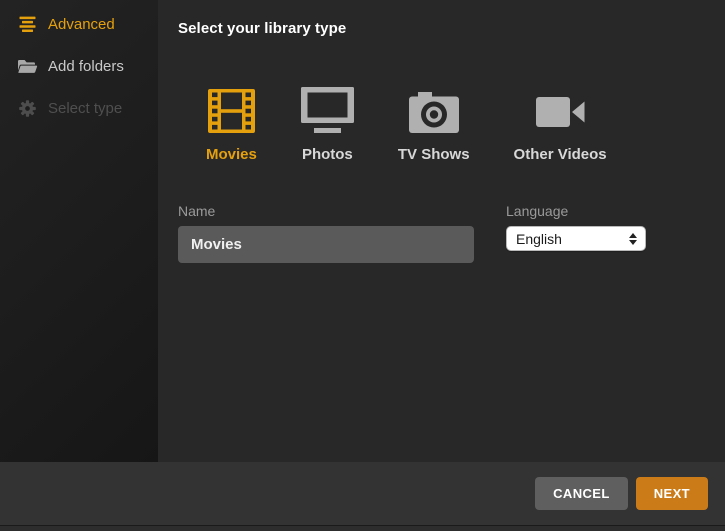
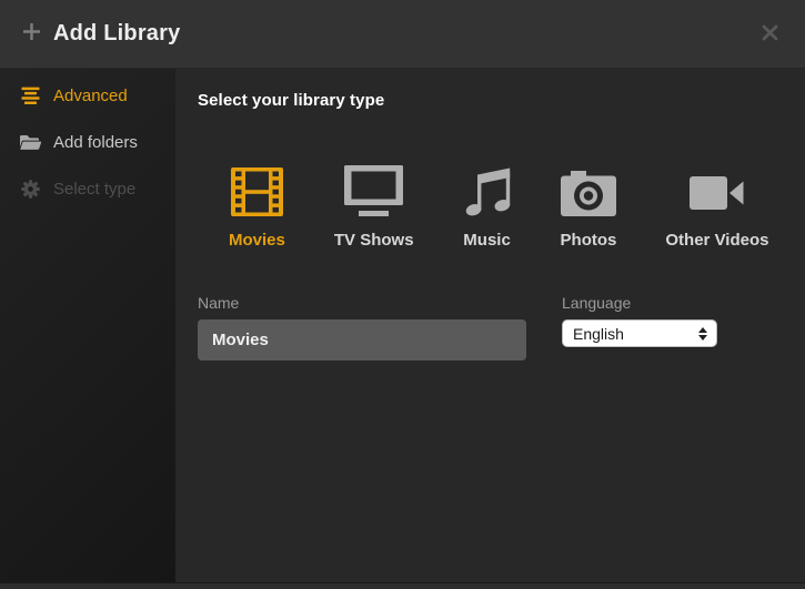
+ Add Library
  Advanced
  Add folders
  Select type
  Select your library type
  Movies
- Photos
+ TV Shows
+ Music
- TV Shows
+ Photos
  Other Videos
  Name
  Movies
  Language
  English
- CANCEL
- NEXT
